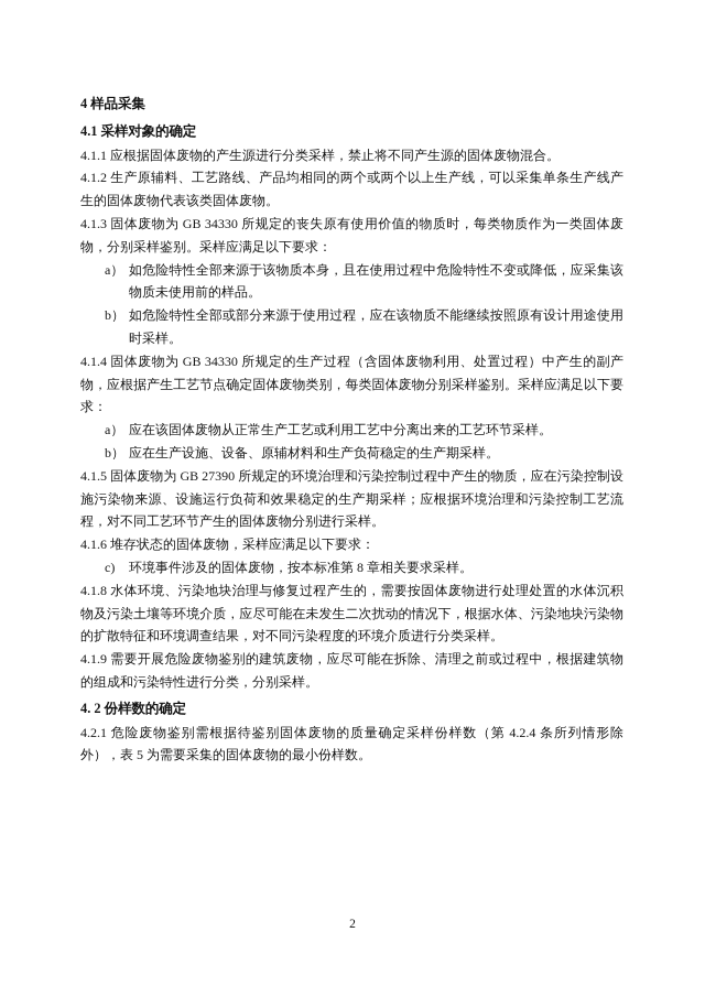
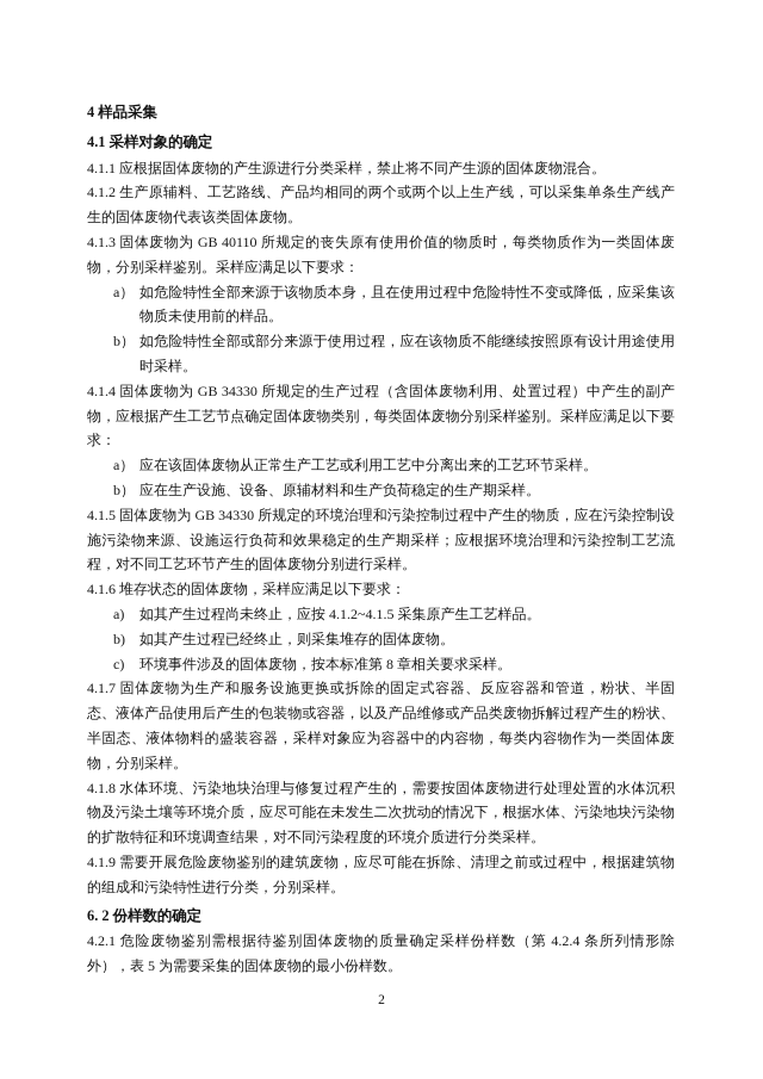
  4 样品采集
  4.1 采样对象的确定
  4.1.1 应根据固体废物的产生源进行分类采样，禁止将不同产生源的固体废物混合。
  4.1.2 生产原辅料、工艺路线、产品均相同的两个或两个以上生产线，可以采集单条生产线产生的固体废物代表该类固体废物。
- 4.1.3 固体废物为 GB 34330 所规定的丧失原有使用价值的物质时，每类物质作为一类固体废物，分别采样鉴别。采样应满足以下要求：
+ 4.1.3 固体废物为 GB 40110 所规定的丧失原有使用价值的物质时，每类物质作为一类固体废物，分别采样鉴别。采样应满足以下要求：
  a）
  如危险特性全部来源于该物质本身，且在使用过程中危险特性不变或降低，应采集该物质未使用前的样品。
  b）
  如危险特性全部或部分来源于使用过程，应在该物质不能继续按照原有设计用途使用时采样。
  4.1.4 固体废物为 GB 34330 所规定的生产过程（含固体废物利用、处置过程）中产生的副产物，应根据产生工艺节点确定固体废物类别，每类固体废物分别采样鉴别。采样应满足以下要求：
  a）
  应在该固体废物从正常生产工艺或利用工艺中分离出来的工艺环节采样。
  b）
  应在生产设施、设备、原辅材料和生产负荷稳定的生产期采样。
- 4.1.5 固体废物为 GB 27390 所规定的环境治理和污染控制过程中产生的物质，应在污染控制设施污染物来源、设施运行负荷和效果稳定的生产期采样；应根据环境治理和污染控制工艺流程，对不同工艺环节产生的固体废物分别进行采样。
+ 4.1.5 固体废物为 GB 34330 所规定的环境治理和污染控制过程中产生的物质，应在污染控制设施污染物来源、设施运行负荷和效果稳定的生产期采样；应根据环境治理和污染控制工艺流程，对不同工艺环节产生的固体废物分别进行采样。
  4.1.6 堆存状态的固体废物，采样应满足以下要求：
+ a)
+ 如其产生过程尚未终止，应按 4.1.2~4.1.5 采集原产生工艺样品。
+ b)
+ 如其产生过程已经终止，则采集堆存的固体废物。
  c)
  环境事件涉及的固体废物，按本标准第 8 章相关要求采样。
+ 4.1.7 固体废物为生产和服务设施更换或拆除的固定式容器、反应容器和管道，粉状、半固态、液体产品使用后产生的包装物或容器，以及产品维修或产品类废物拆解过程产生的粉状、半固态、液体物料的盛装容器，采样对象应为容器中的内容物，每类内容物作为一类固体废物，分别采样。
  4.1.8 水体环境、污染地块治理与修复过程产生的，需要按固体废物进行处理处置的水体沉积物及污染土壤等环境介质，应尽可能在未发生二次扰动的情况下，根据水体、污染地块污染物的扩散特征和环境调查结果，对不同污染程度的环境介质进行分类采样。
  4.1.9 需要开展危险废物鉴别的建筑废物，应尽可能在拆除、清理之前或过程中，根据建筑物的组成和污染特性进行分类，分别采样。
- 4. 2 份样数的确定
+ 6. 2 份样数的确定
  4.2.1 危险废物鉴别需根据待鉴别固体废物的质量确定采样份样数（第 4.2.4 条所列情形除外），表 5 为需要采集的固体废物的最小份样数。
  2
